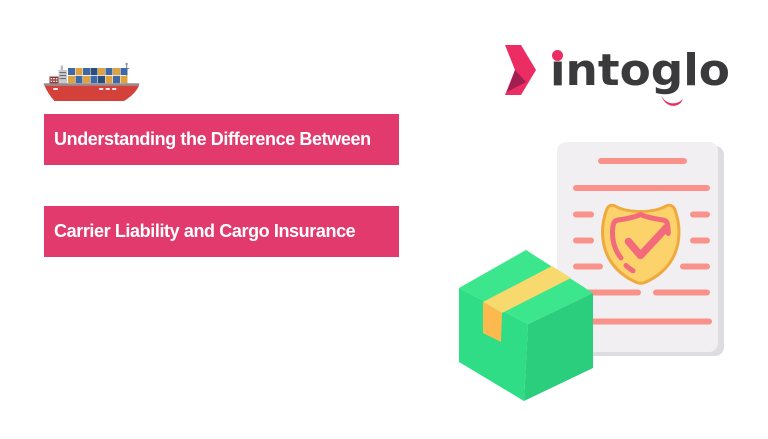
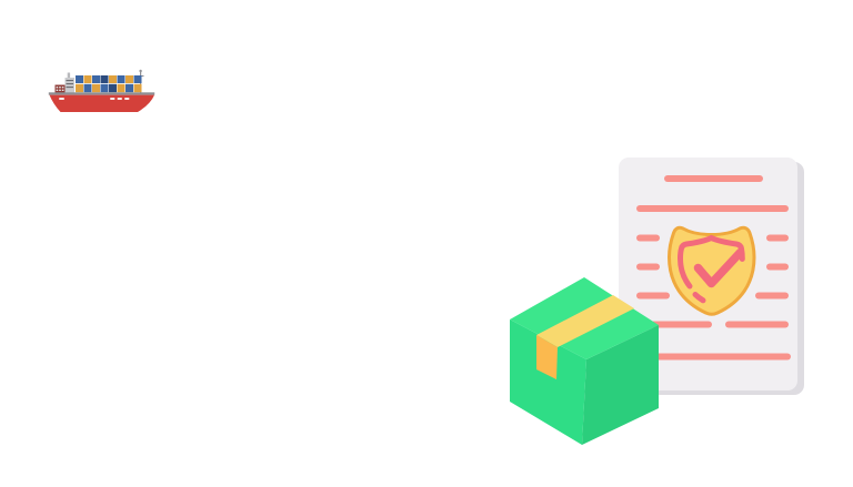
- intoglo
- Understanding the Difference Between
- Carrier Liability and Cargo Insurance
